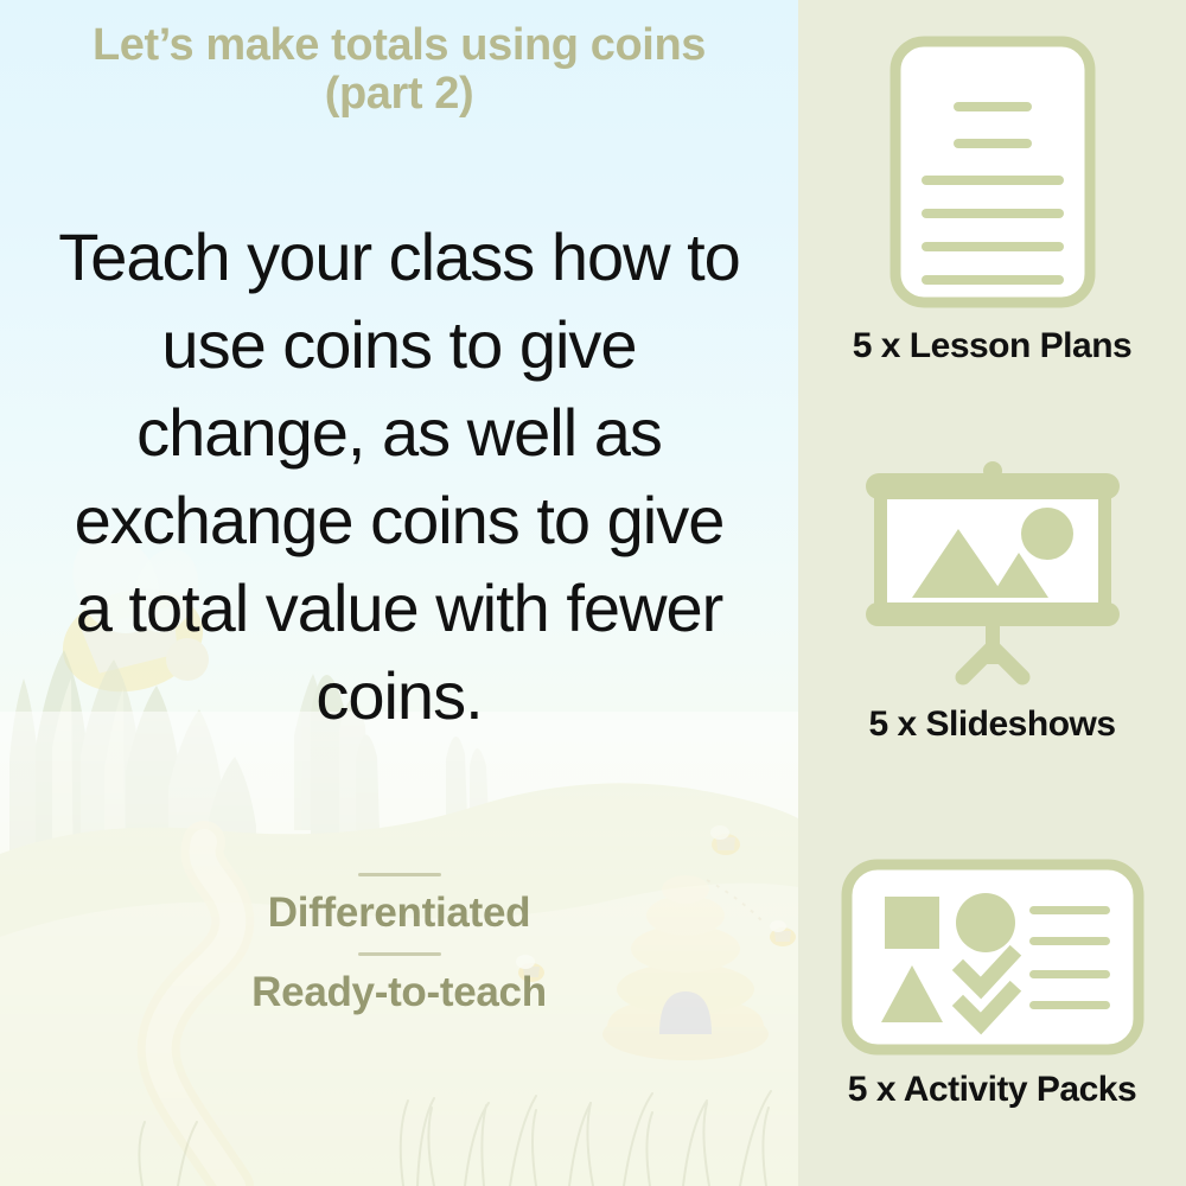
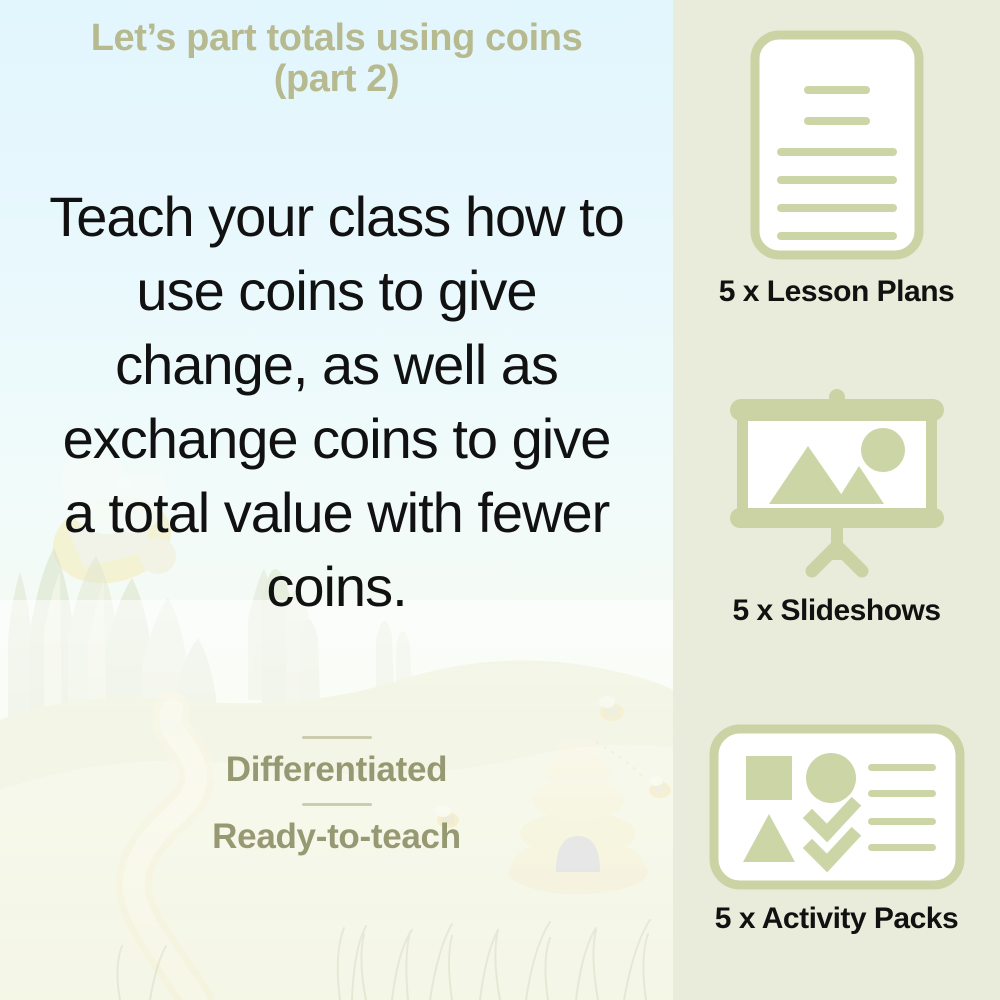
- Let’s make totals using coins
+ Let’s part totals using coins
  (part 2)
  Teach your class how to
  use coins to give
  change, as well as
  exchange coins to give
  a total value with fewer
  coins.
  Differentiated
  Ready-to-teach
  5 x Lesson Plans
  5 x Slideshows
  5 x Activity Packs
